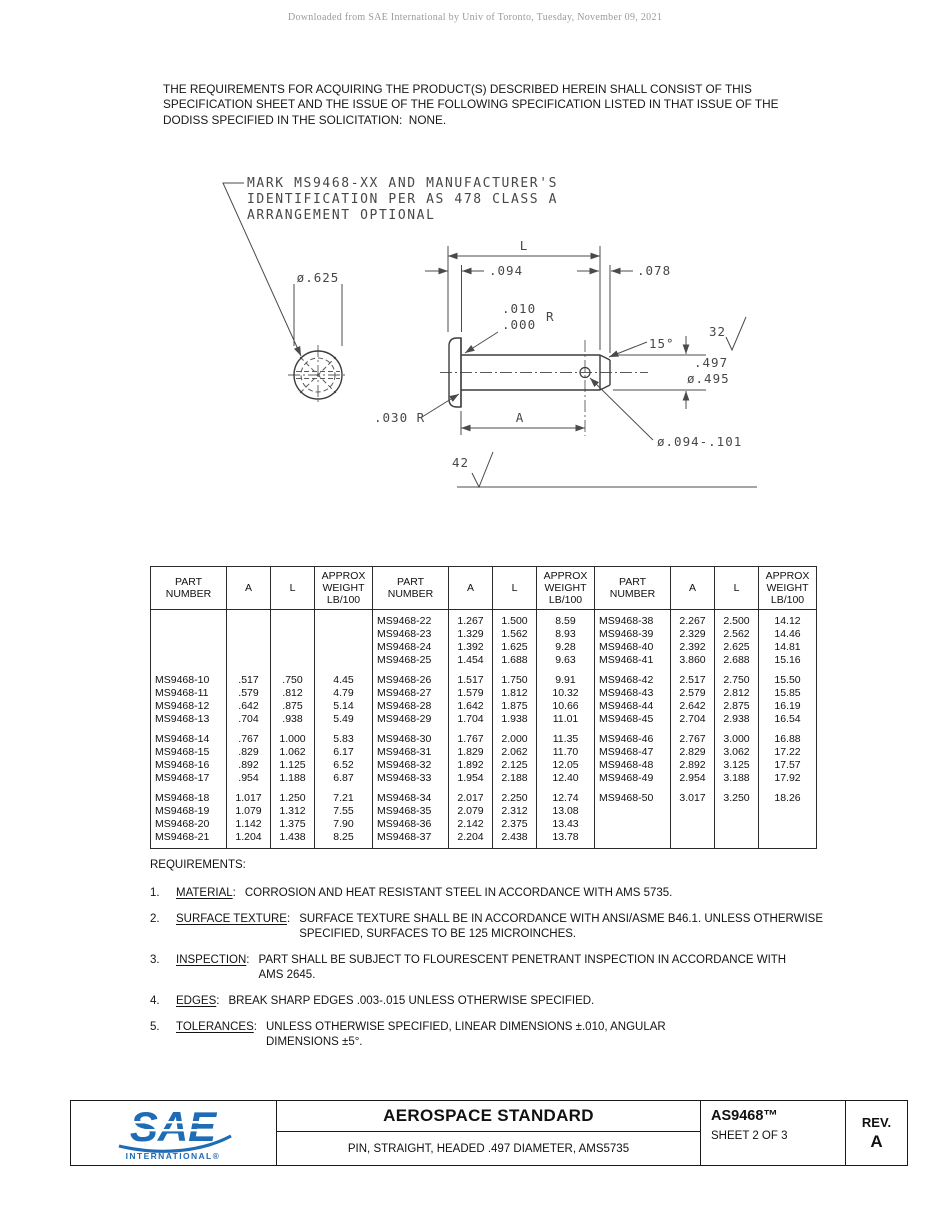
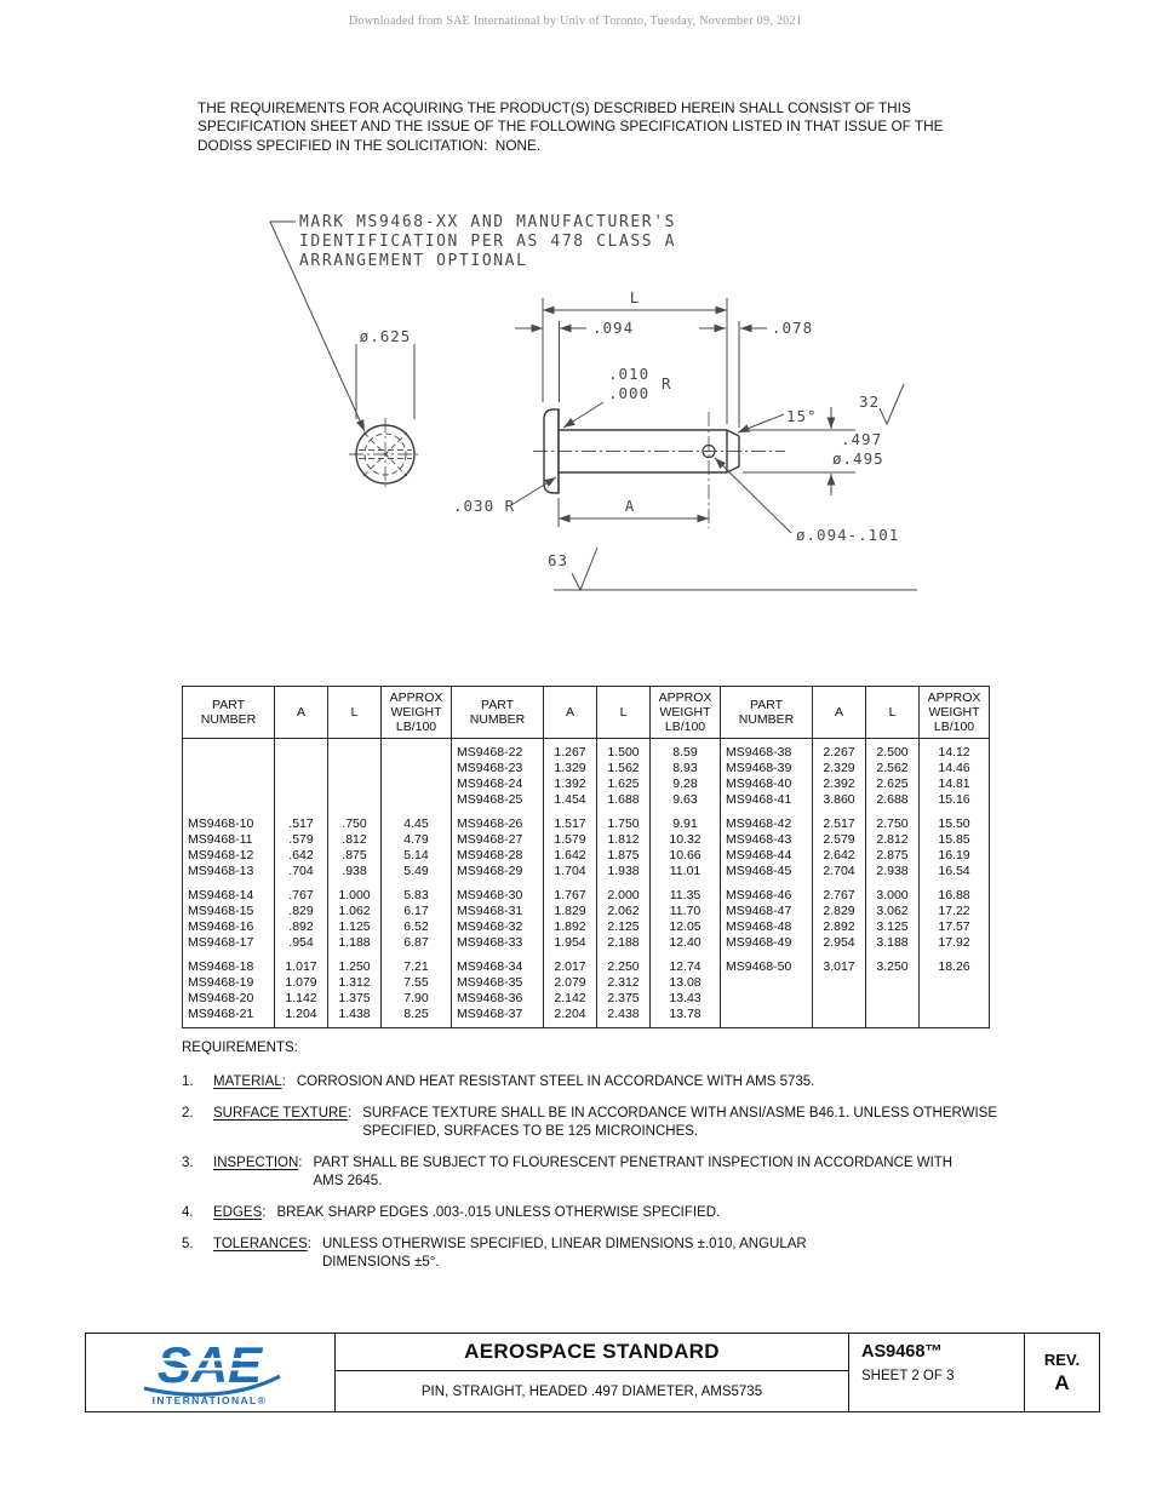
  Downloaded from SAE International by Univ of Toronto, Tuesday, November 09, 2021
  THE REQUIREMENTS FOR ACQUIRING THE PRODUCT(S) DESCRIBED HEREIN SHALL CONSIST OF THIS
  SPECIFICATION SHEET AND THE ISSUE OF THE FOLLOWING SPECIFICATION LISTED IN THAT ISSUE OF THE
  DODISS SPECIFIED IN THE SOLICITATION: NONE.
  MARK MS9468-XX AND MANUFACTURER'S
  IDENTIFICATION PER AS 478 CLASS A
  ARRANGEMENT OPTIONAL
  ø.625
  L
  .094
  .078
  .010
  .000
  R
  32
  15°
  .497
  ø.495
  .030 R
  A
  ø.094-.101
- 42
+ 63
  PART NUMBER	A	L	APPROX WEIGHT LB/100	PART NUMBER	A	L	APPROX WEIGHT LB/100	PART NUMBER	A	L	APPROX WEIGHT LB/100
  				MS9468-22	1.267	1.500	8.59	MS9468-38	2.267	2.500	14.12
  				MS9468-23	1.329	1.562	8.93	MS9468-39	2.329	2.562	14.46
  				MS9468-24	1.392	1.625	9.28	MS9468-40	2.392	2.625	14.81
  				MS9468-25	1.454	1.688	9.63	MS9468-41	3.860	2.688	15.16
  MS9468-10	.517	.750	4.45	MS9468-26	1.517	1.750	9.91	MS9468-42	2.517	2.750	15.50
  MS9468-11	.579	.812	4.79	MS9468-27	1.579	1.812	10.32	MS9468-43	2.579	2.812	15.85
  MS9468-12	.642	.875	5.14	MS9468-28	1.642	1.875	10.66	MS9468-44	2.642	2.875	16.19
  MS9468-13	.704	.938	5.49	MS9468-29	1.704	1.938	11.01	MS9468-45	2.704	2.938	16.54
  MS9468-14	.767	1.000	5.83	MS9468-30	1.767	2.000	11.35	MS9468-46	2.767	3.000	16.88
  MS9468-15	.829	1.062	6.17	MS9468-31	1.829	2.062	11.70	MS9468-47	2.829	3.062	17.22
  MS9468-16	.892	1.125	6.52	MS9468-32	1.892	2.125	12.05	MS9468-48	2.892	3.125	17.57
  MS9468-17	.954	1.188	6.87	MS9468-33	1.954	2.188	12.40	MS9468-49	2.954	3.188	17.92
  MS9468-18	1.017	1.250	7.21	MS9468-34	2.017	2.250	12.74	MS9468-50	3.017	3.250	18.26
  MS9468-19	1.079	1.312	7.55	MS9468-35	2.079	2.312	13.08
  MS9468-20	1.142	1.375	7.90	MS9468-36	2.142	2.375	13.43
  MS9468-21	1.204	1.438	8.25	MS9468-37	2.204	2.438	13.78
  REQUIREMENTS:
  1.
  MATERIAL
  :
  CORROSION AND HEAT RESISTANT STEEL IN ACCORDANCE WITH AMS 5735.
  2.
  SURFACE TEXTURE
  :
  SURFACE TEXTURE SHALL BE IN ACCORDANCE WITH ANSI/ASME B46.1. UNLESS OTHERWISE
  SPECIFIED, SURFACES TO BE 125 MICROINCHES.
  3.
  INSPECTION
  :
  PART SHALL BE SUBJECT TO FLOURESCENT PENETRANT INSPECTION IN ACCORDANCE WITH
  AMS 2645.
  4.
  EDGES
  :
  BREAK SHARP EDGES .003-.015 UNLESS OTHERWISE SPECIFIED.
  5.
  TOLERANCES
  :
  UNLESS OTHERWISE SPECIFIED, LINEAR DIMENSIONS ±.010, ANGULAR
  DIMENSIONS ±5°.
  SAE
  INTERNATIONAL®
  AEROSPACE STANDARD
  PIN, STRAIGHT, HEADED .497 DIAMETER, AMS5735
  AS9468™
  SHEET 2 OF 3
  REV.
  A
